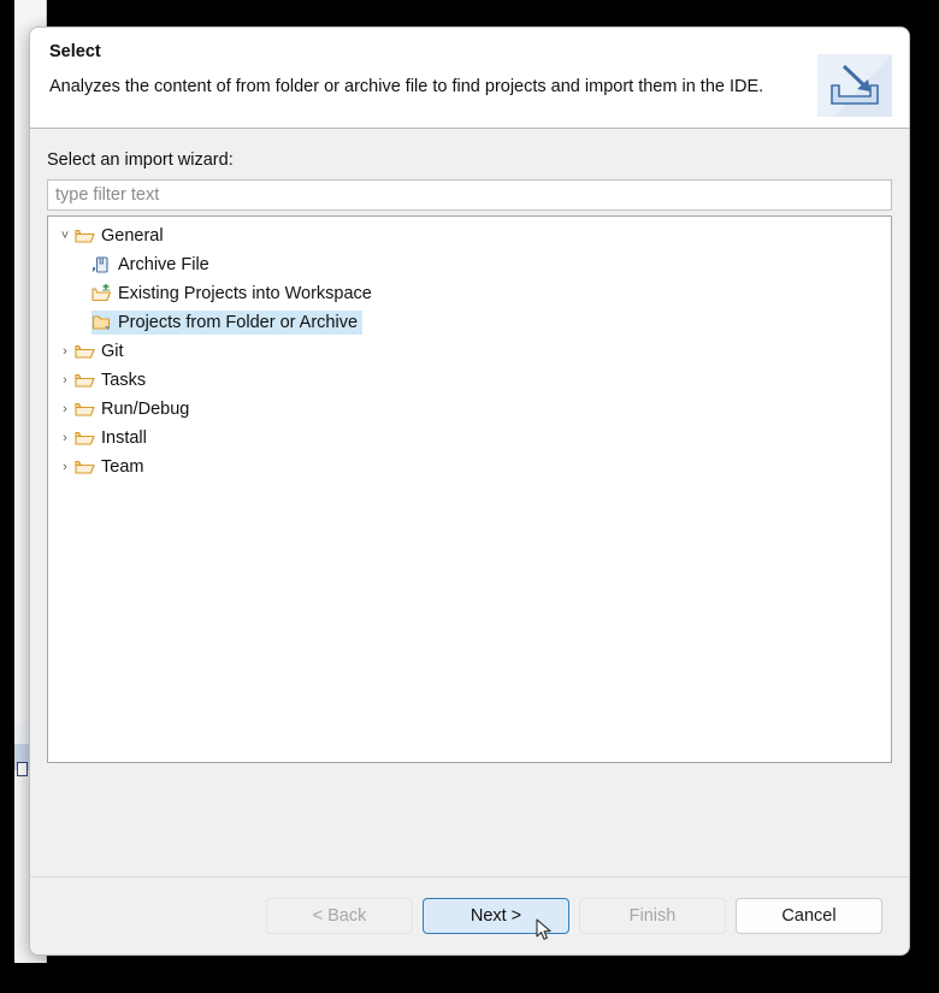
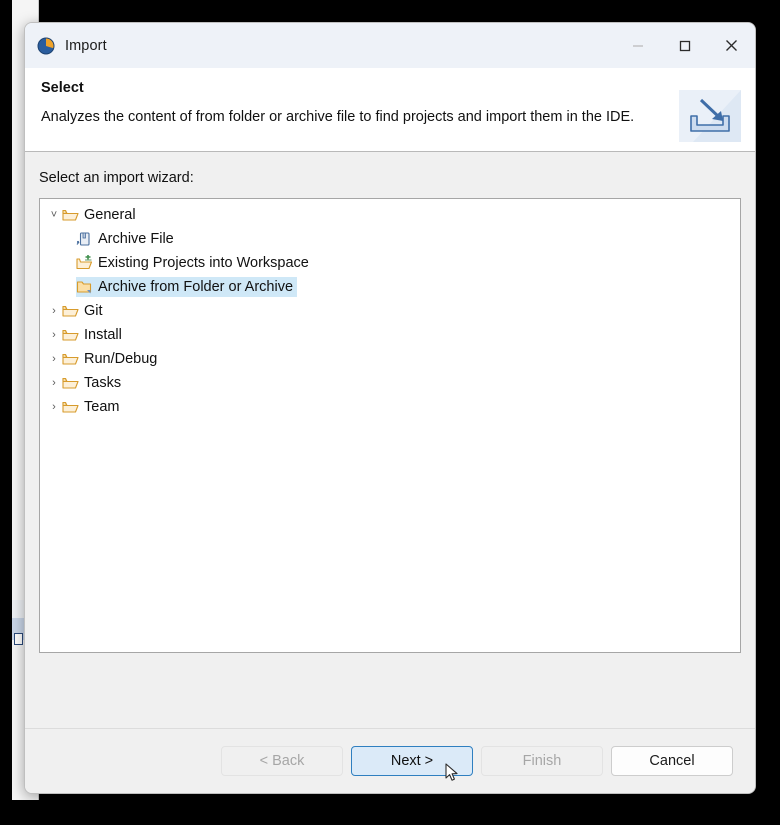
+ Import
  Select
  Analyzes the content of from folder or archive file to find projects and import them in the IDE.
  Select an import wizard:
- type filter text
  ˅
  General
  Archive File
  Existing Projects into Workspace
- Projects from Folder or Archive
+ Archive from Folder or Archive
  ›
  Git
  ›
- Tasks
+ Install
  ›
  Run/Debug
  ›
- Install
+ Tasks
  ›
  Team
  < Back
  Next >
  Finish
  Cancel
